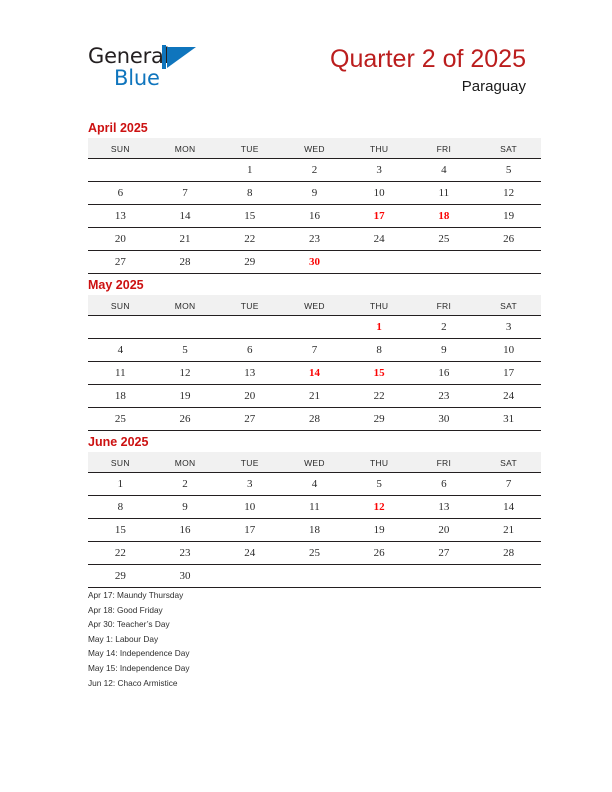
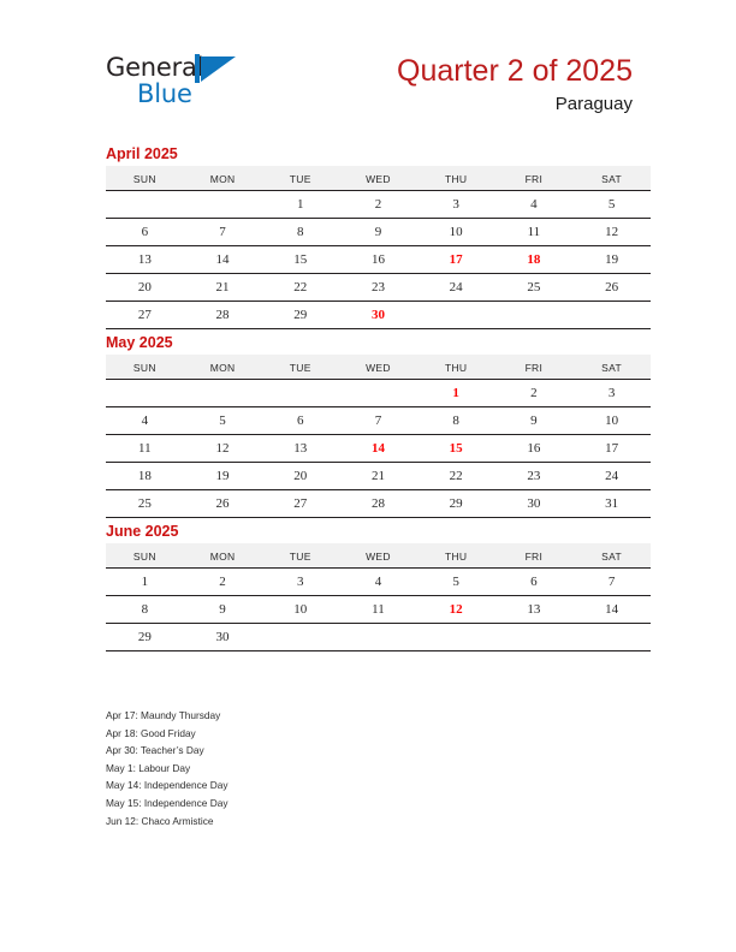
  General
  Blue
  Quarter 2 of 2025
  Paraguay
  April 2025
  SUN	MON	TUE	WED	THU	FRI	SAT
  		1	2	3	4	5
  6	7	8	9	10	11	12
  13	14	15	16	17	18	19
  20	21	22	23	24	25	26
  27	28	29	30
  May 2025
  SUN	MON	TUE	WED	THU	FRI	SAT
  				1	2	3
  4	5	6	7	8	9	10
  11	12	13	14	15	16	17
  18	19	20	21	22	23	24
  25	26	27	28	29	30	31
  June 2025
  SUN	MON	TUE	WED	THU	FRI	SAT
  1	2	3	4	5	6	7
  8	9	10	11	12	13	14
- 15	16	17	18	19	20	21
- 22	23	24	25	26	27	28
  29	30
  Apr 17: Maundy Thursday
  Apr 18: Good Friday
  Apr 30: Teacher’s Day
  May 1: Labour Day
  May 14: Independence Day
  May 15: Independence Day
  Jun 12: Chaco Armistice
